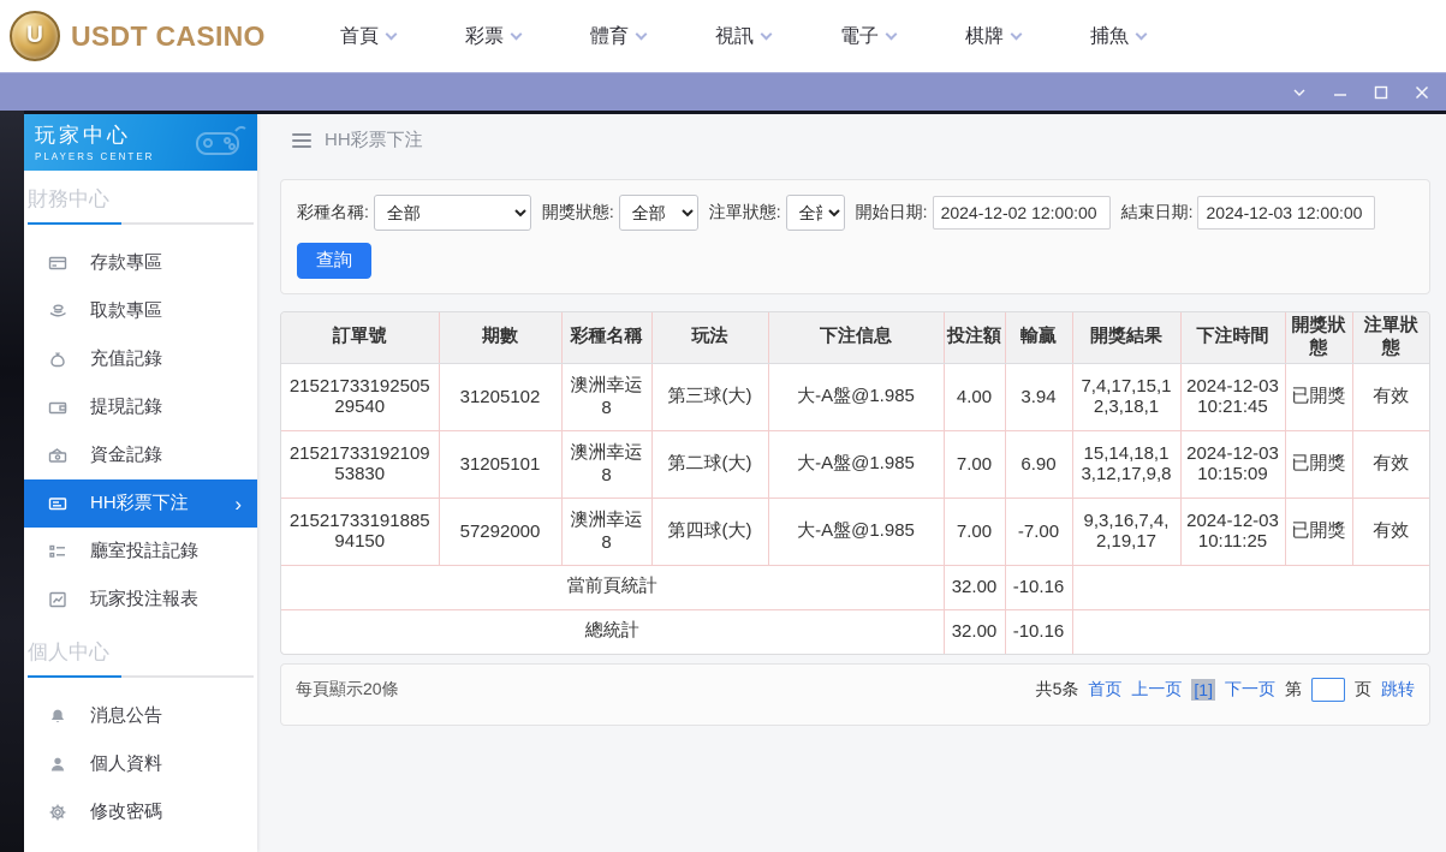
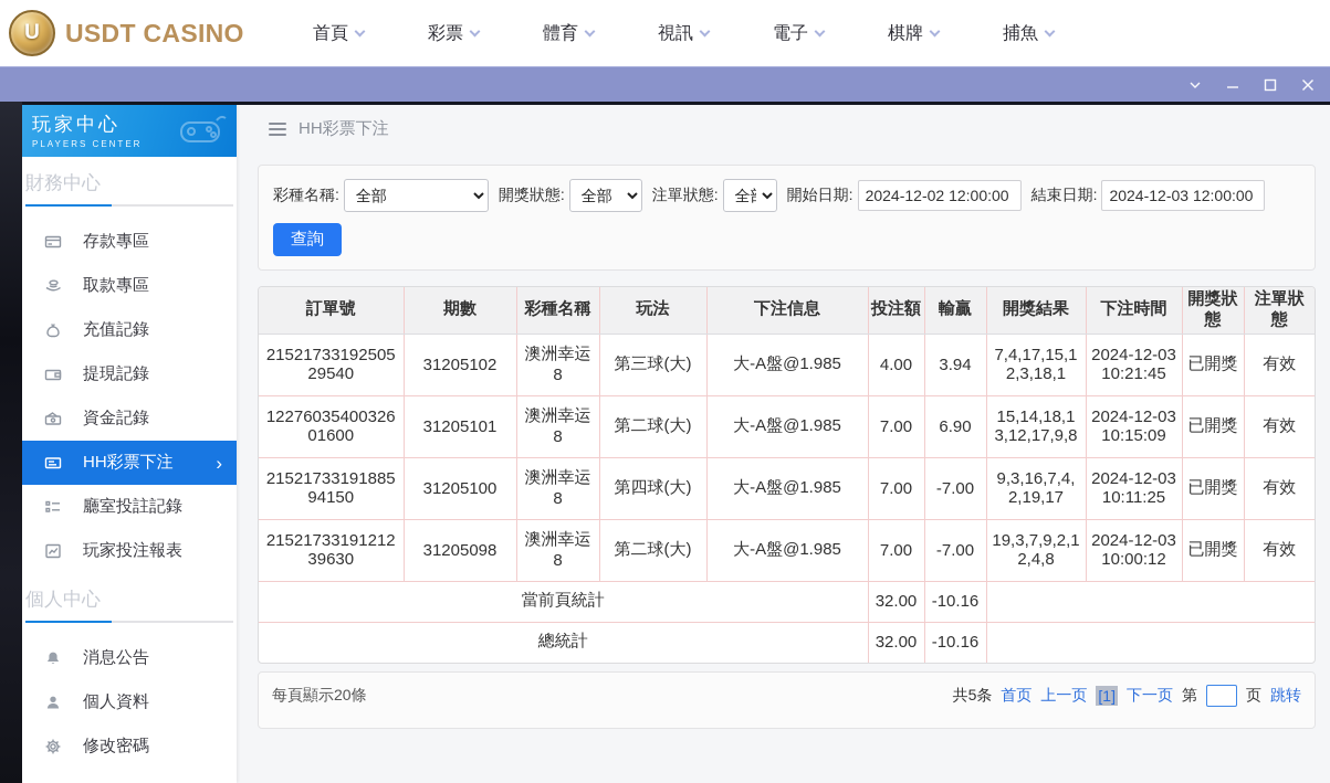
  U
  USDT CASINO
  首頁
  彩票
  體育
  視訊
  電子
  棋牌
  捕魚
  玩家中心
  PLAYERS CENTER
  財務中心
  存款專區
  取款專區
  充值記錄
  提現記錄
  資金記錄
  HH彩票下注
  ›
  廳室投註記錄
  玩家投注報表
  個人中心
  消息公告
  個人資料
  修改密碼
  HH彩票下注
  彩種名稱:
  全部
  開獎狀態:
  全部
  注單狀態:
  開始日期:
  2024-12-02 12:00:00
  結束日期:
  2024-12-03 12:00:00
  查詢
  訂單號	期數	彩種名稱	玩法	下注信息	投注額	輸贏	開獎結果	下注時間	開獎狀態	注單狀態
  2152173319250529540	31205102	澳洲幸运8	第三球(大)	大-A盤@1.985	4.00	3.94	7,4,17,15,12,3,18,1	2024-12-03 10:21:45	已開獎	有效
- 2152173319210953830	31205101	澳洲幸运8	第二球(大)	大-A盤@1.985	7.00	6.90	15,14,18,13,12,17,9,8	2024-12-03 10:15:09	已開獎	有效
+ 1227603540032601600	31205101	澳洲幸运8	第二球(大)	大-A盤@1.985	7.00	6.90	15,14,18,13,12,17,9,8	2024-12-03 10:15:09	已開獎	有效
- 2152173319188594150	57292000	澳洲幸运8	第四球(大)	大-A盤@1.985	7.00	-7.00	9,3,16,7,4,2,19,17	2024-12-03 10:11:25	已開獎	有效
+ 2152173319188594150	31205100	澳洲幸运8	第四球(大)	大-A盤@1.985	7.00	-7.00	9,3,16,7,4,2,19,17	2024-12-03 10:11:25	已開獎	有效
+ 2152173319121239630	31205098	澳洲幸运8	第二球(大)	大-A盤@1.985	7.00	-7.00	19,3,7,9,2,12,4,8	2024-12-03 10:00:12	已開獎	有效
  當前頁統計	32.00	-10.16
  總統計	32.00	-10.16
  每頁顯示20條
  共5条
  首页
  上一页
  [1]
  下一页
  第
  页
  跳转
